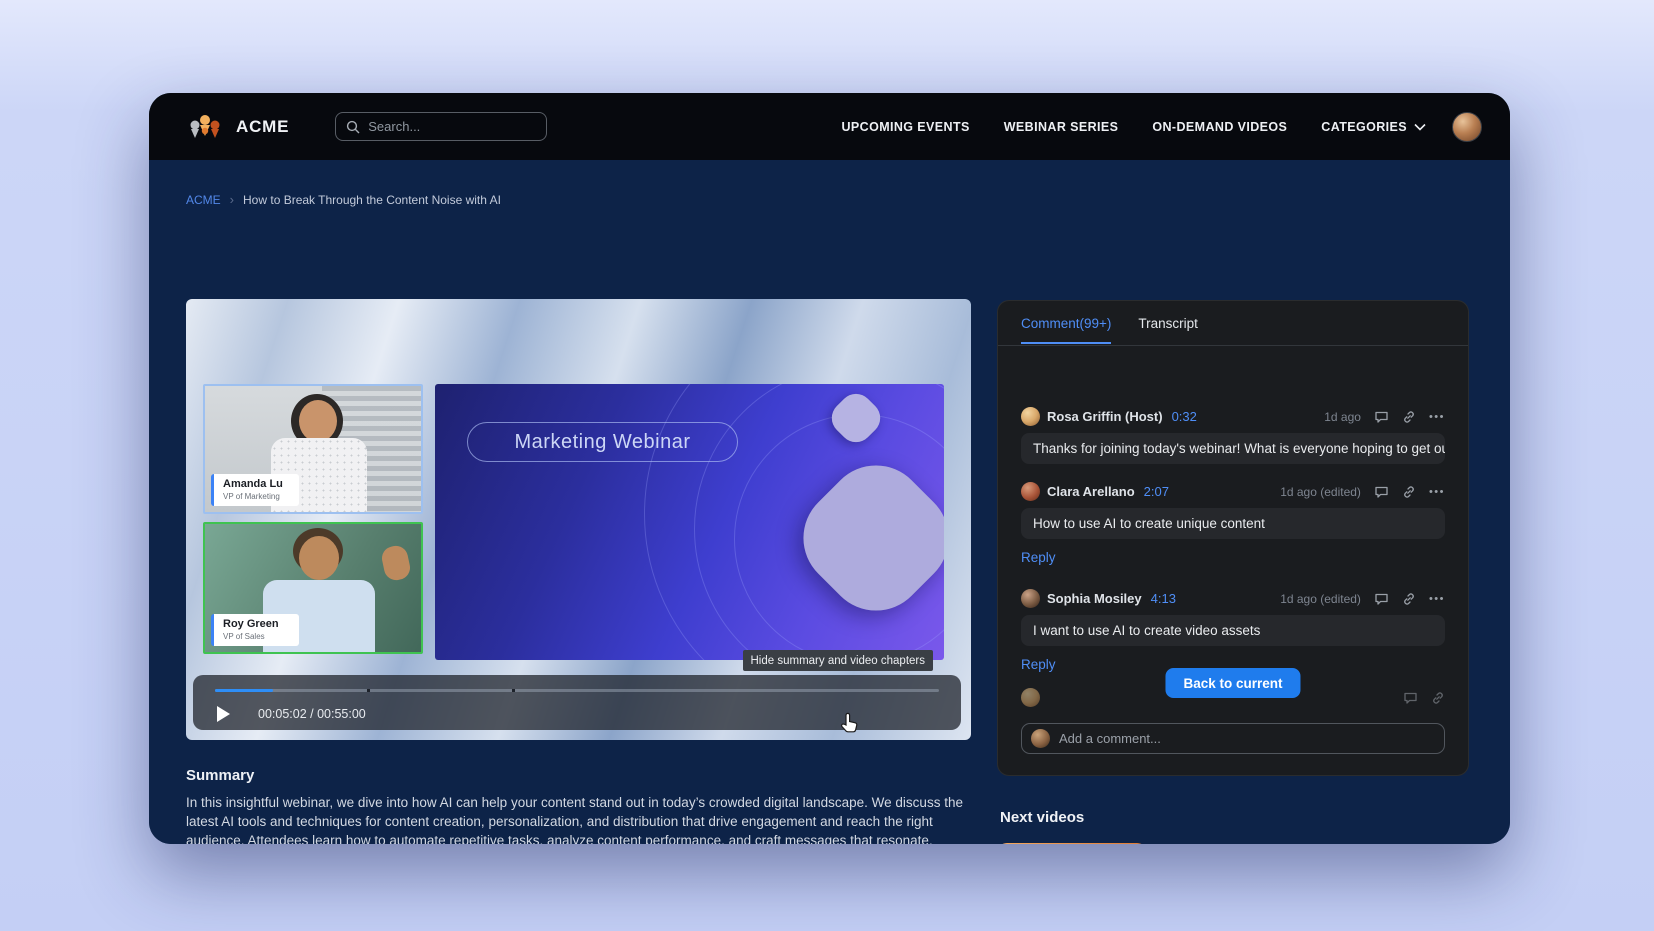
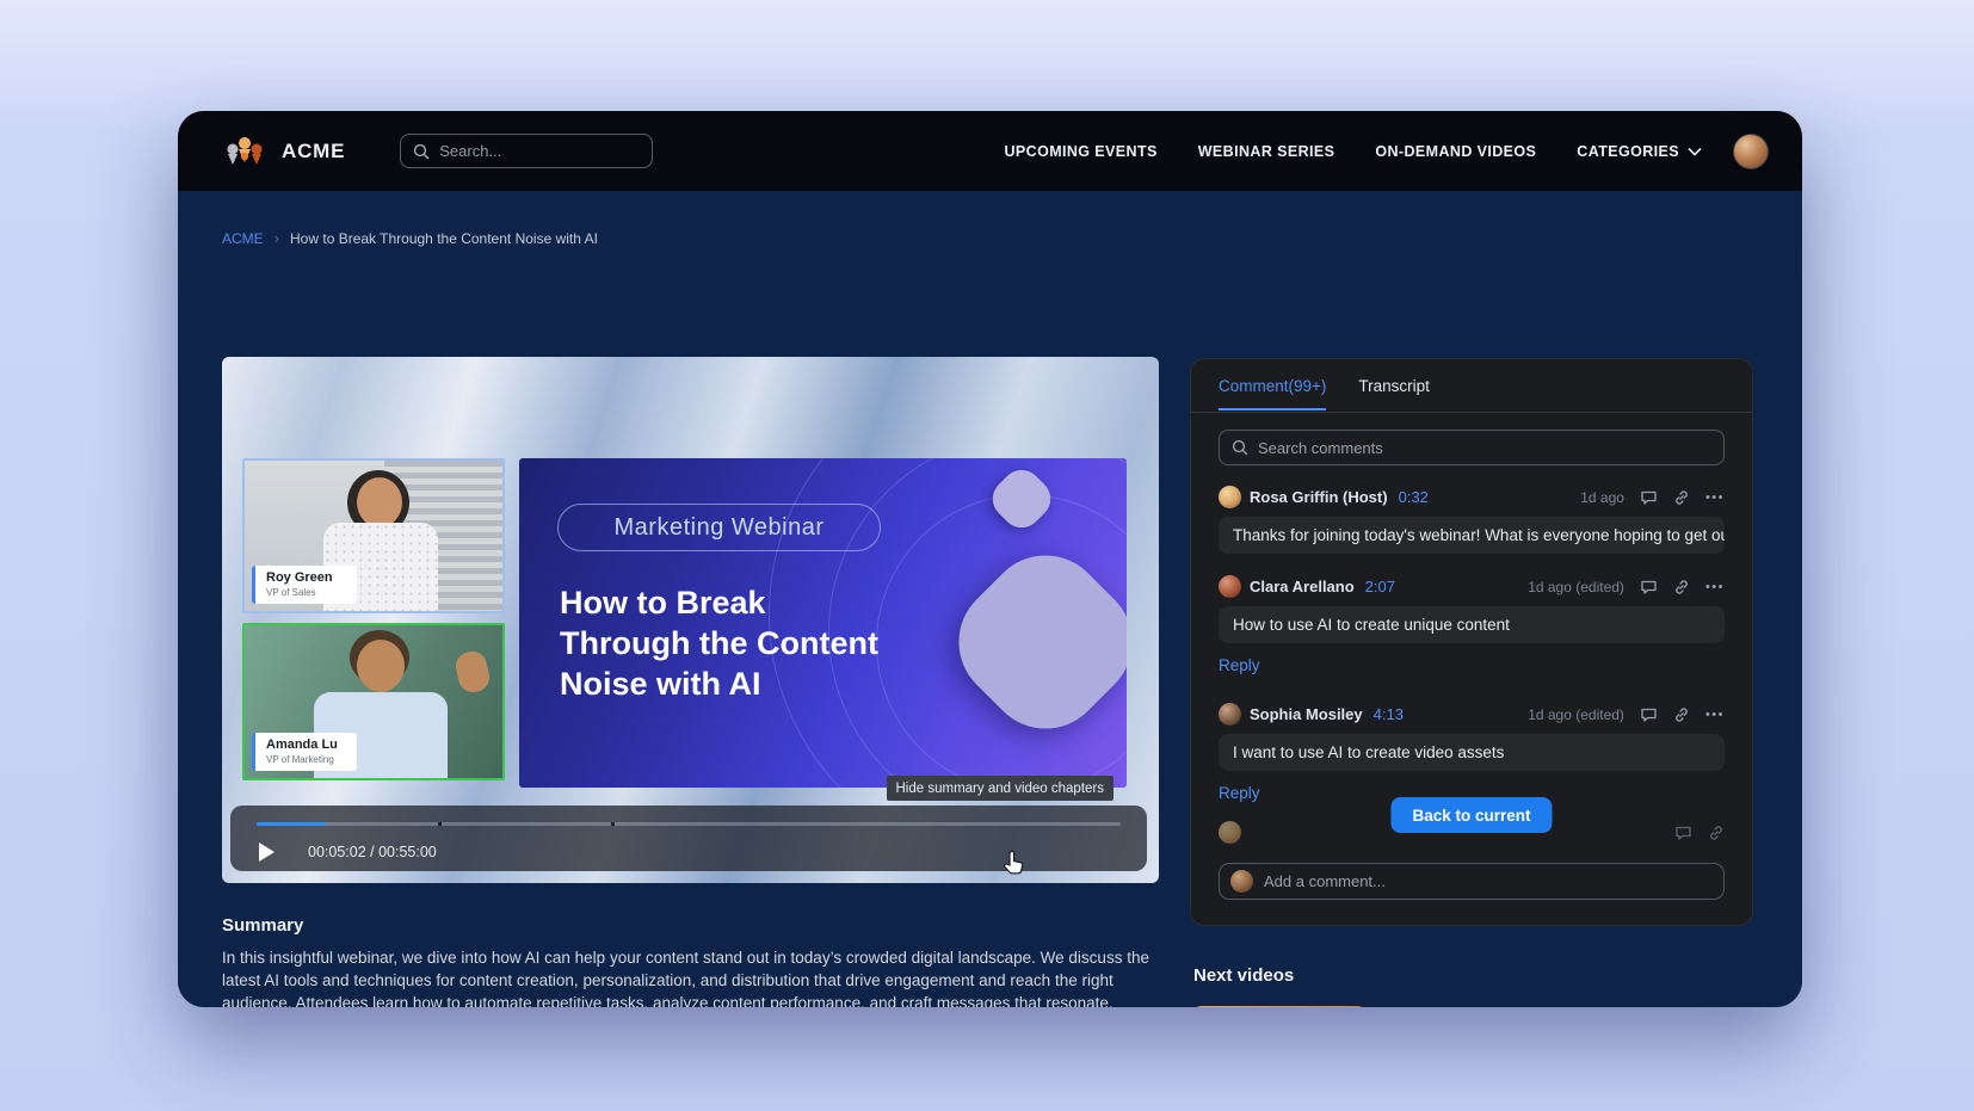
  ACME
  Search...
  UPCOMING EVENTS
  WEBINAR SERIES
  ON-DEMAND VIDEOS
  CATEGORIES
  ACME
  ›
  How to Break Through the Content Noise with AI
- Amanda Lu
+ Roy Green
- VP of Marketing
+ VP of Sales
- Roy Green
+ Amanda Lu
- VP of Sales
+ VP of Marketing
  Marketing Webinar
+ How to Break
+ Through the Content
+ Noise with AI
  Hide summary and video chapters
  00:05:02 / 00:55:00
  Summary
  In this insightful webinar, we dive into how AI can help your content stand out in today’s crowded digital landscape. We discuss the latest AI tools and techniques for content creation, personalization, and distribution that drive engagement and reach the right audience. Attendees learn how to automate repetitive tasks, analyze content performance, and craft messages that resonate.
  Comment(99+)
  Transcript
+ Search comments
  Rosa Griffin (Host)
  0:32
  1d ago
  •••
  Thanks for joining today's webinar! What is everyone hoping to get o
  Clara Arellano
  2:07
  1d ago (edited)
  •••
  How to use AI to create unique content
  Reply
  Sophia Mosiley
  4:13
  1d ago (edited)
  •••
  I want to use AI to create video assets
  Reply
  Back to current
  Add a comment...
  Next videos
